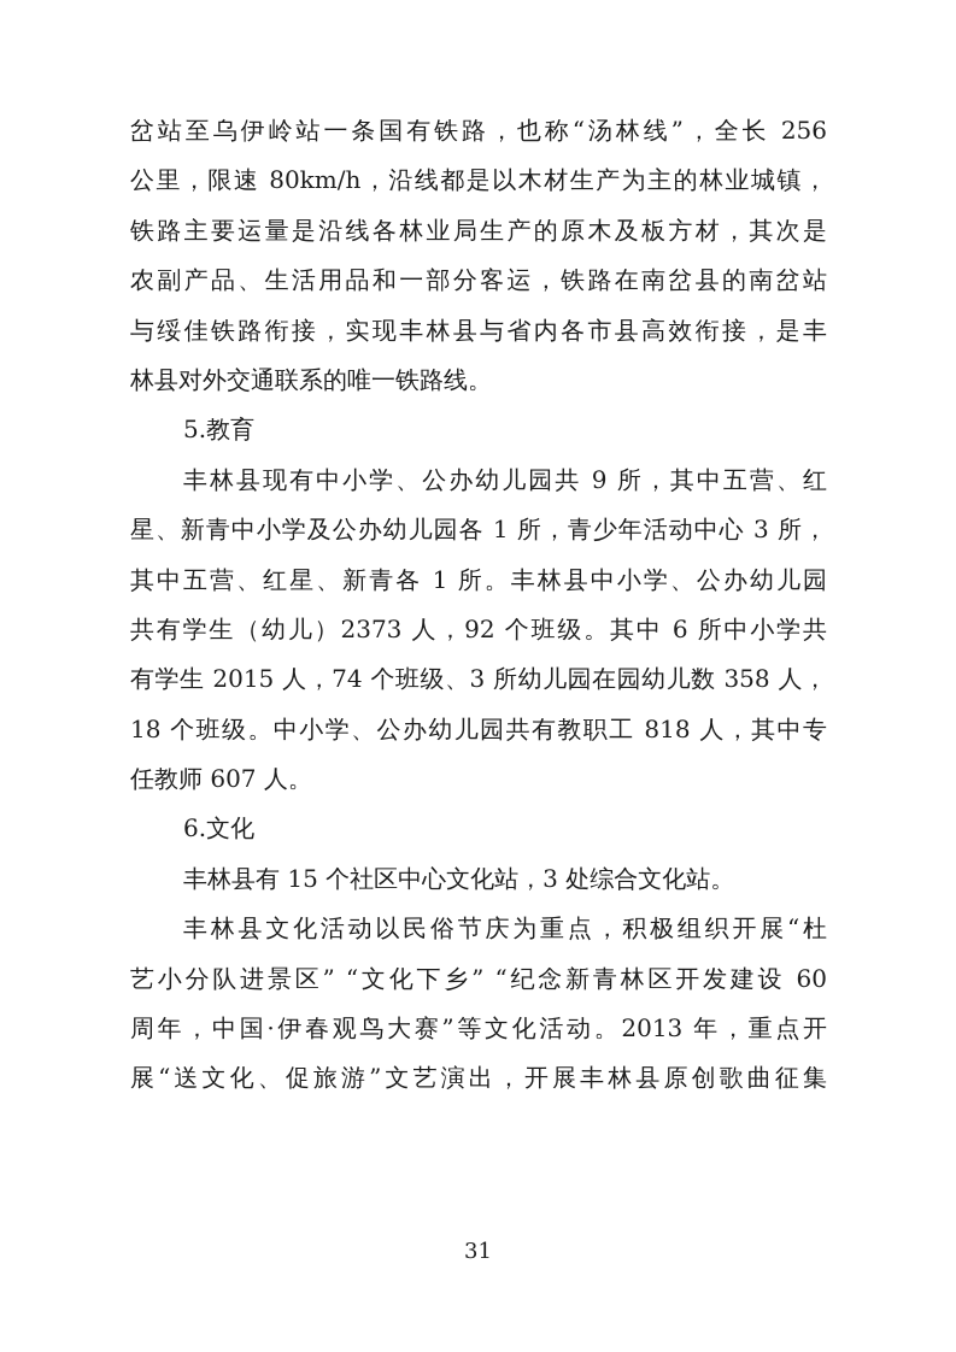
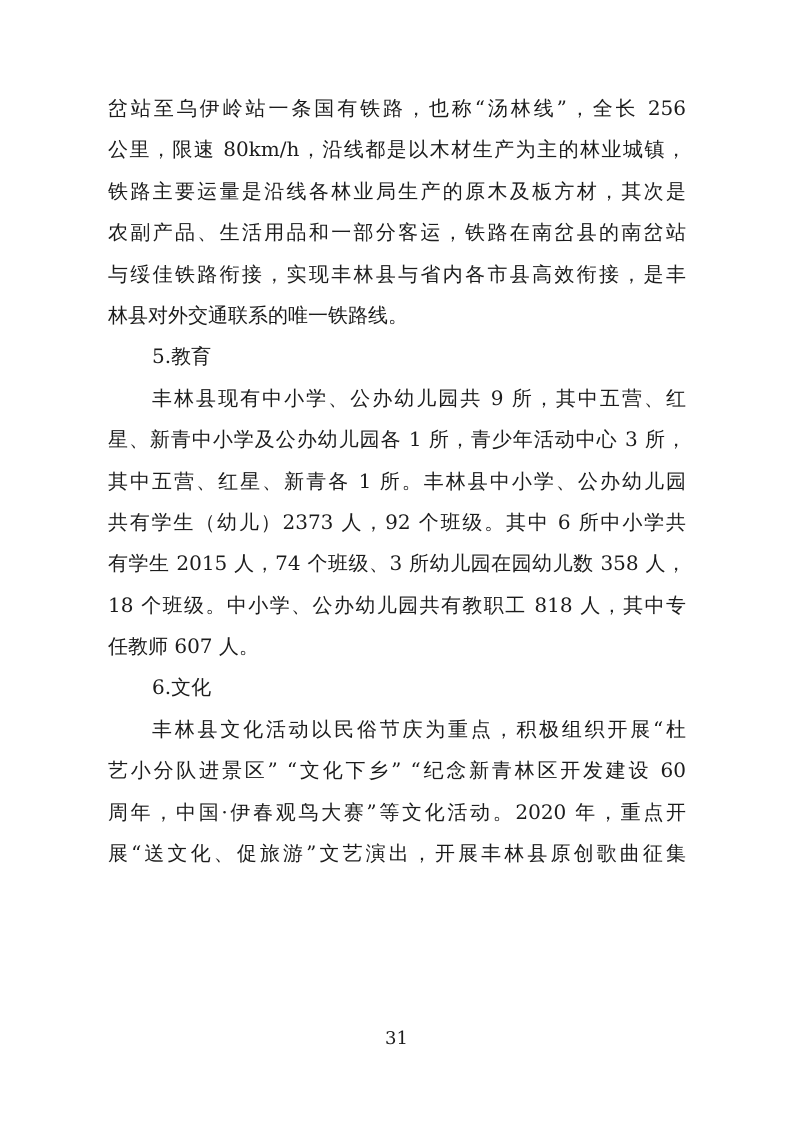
  岔站至乌伊岭站一条国有铁路，也称“汤林线”，全长 256
  公里，限速 80km/h，沿线都是以木材生产为主的林业城镇，
  铁路主要运量是沿线各林业局生产的原木及板方材，其次是
  农副产品、生活用品和一部分客运，铁路在南岔县的南岔站
  与绥佳铁路衔接，实现丰林县与省内各市县高效衔接，是丰
  林县对外交通联系的唯一铁路线。
  5.教育
  丰林县现有中小学、公办幼儿园共 9 所，其中五营、红
  星、新青中小学及公办幼儿园各 1 所，青少年活动中心 3 所，
  其中五营、红星、新青各 1 所。丰林县中小学、公办幼儿园
  共有学生（幼儿）2373 人，92 个班级。其中 6 所中小学共
  有学生 2015 人，74 个班级、3 所幼儿园在园幼儿数 358 人，
  18 个班级。中小学、公办幼儿园共有教职工 818 人，其中专
  任教师 607 人。
  6.文化
- 丰林县有 15 个社区中心文化站，3 处综合文化站。
  丰林县文化活动以民俗节庆为重点，积极组织开展“杜
  艺小分队进景区” “文化下乡” “纪念新青林区开发建设 60
- 周年，中国·伊春观鸟大赛”等文化活动。2013 年，重点开
+ 周年，中国·伊春观鸟大赛”等文化活动。2020 年，重点开
  展“送文化、促旅游”文艺演出，开展丰林县原创歌曲征集
  31
